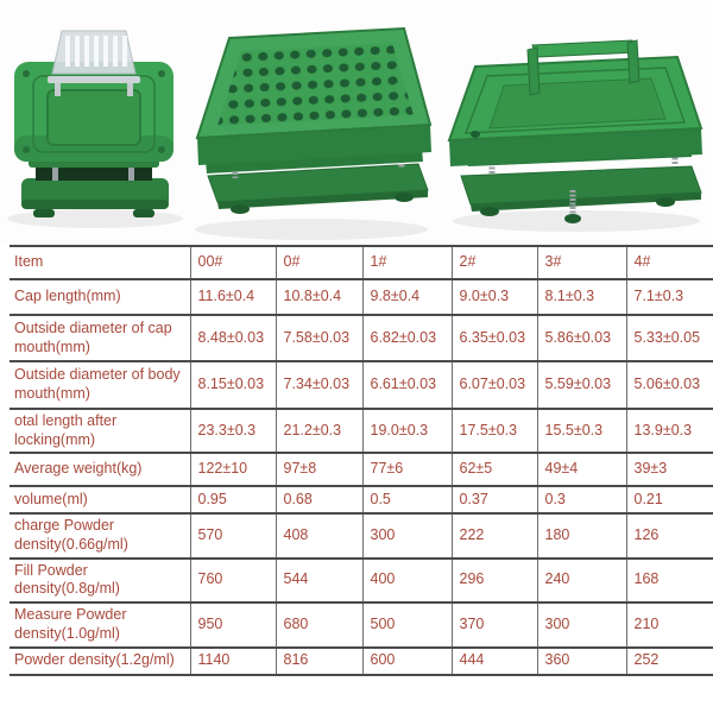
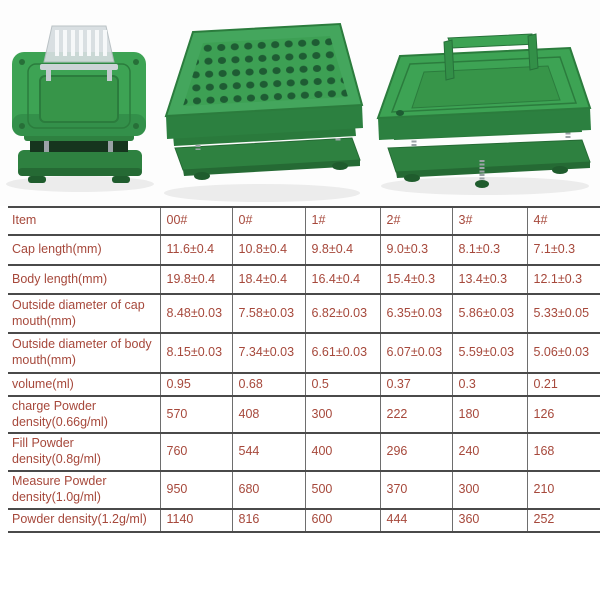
  Item	00#	0#	1#	2#	3#	4#
  Cap length(mm)	11.6±0.4	10.8±0.4	9.8±0.4	9.0±0.3	8.1±0.3	7.1±0.3
+ Body length(mm)	19.8±0.4	18.4±0.4	16.4±0.4	15.4±0.3	13.4±0.3	12.1±0.3
  Outside diameter of cap mouth(mm)	8.48±0.03	7.58±0.03	6.82±0.03	6.35±0.03	5.86±0.03	5.33±0.05
  Outside diameter of body mouth(mm)	8.15±0.03	7.34±0.03	6.61±0.03	6.07±0.03	5.59±0.03	5.06±0.03
- otal length after locking(mm)	23.3±0.3	21.2±0.3	19.0±0.3	17.5±0.3	15.5±0.3	13.9±0.3
- Average weight(kg)	122±10	97±8	77±6	62±5	49±4	39±3
  volume(ml)	0.95	0.68	0.5	0.37	0.3	0.21
  charge Powder density(0.66g/ml)	570	408	300	222	180	126
  Fill Powder density(0.8g/ml)	760	544	400	296	240	168
  Measure Powder density(1.0g/ml)	950	680	500	370	300	210
  Powder density(1.2g/ml)	1140	816	600	444	360	252
